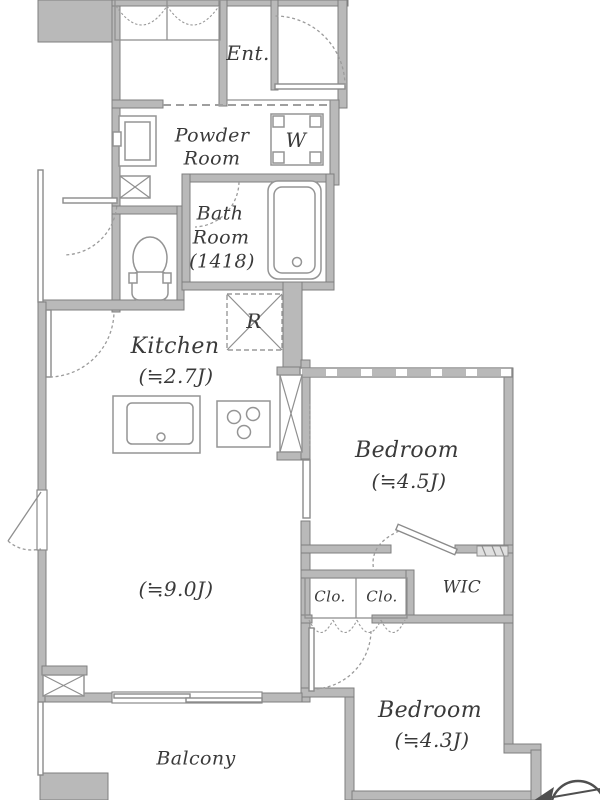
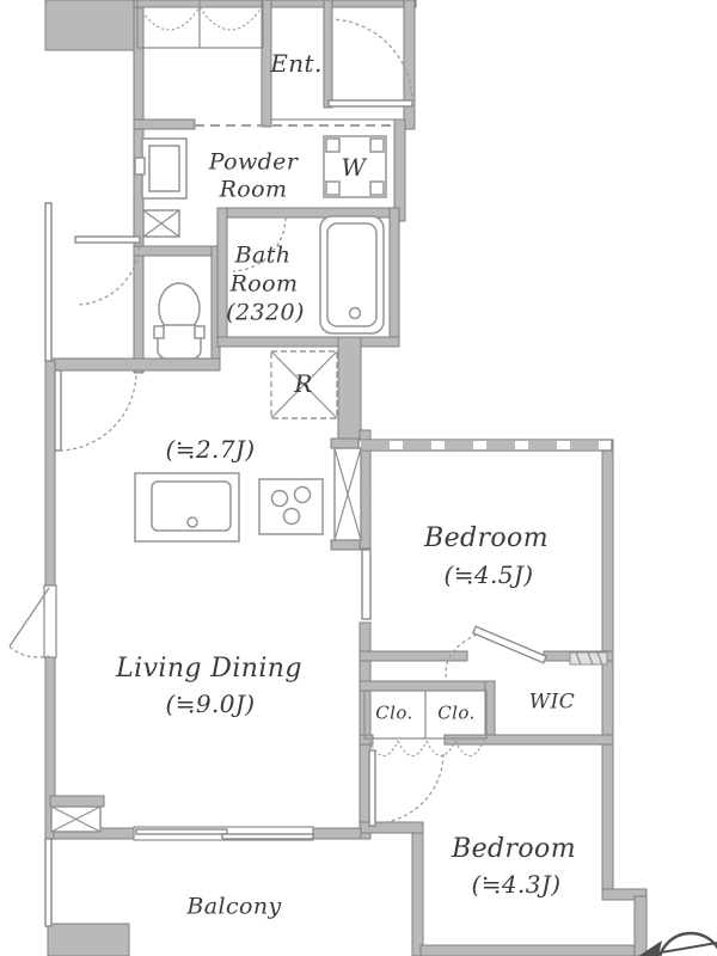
  Ent.
  Powder
  Room
  W
  Bath
  Room
- (1418)
+ (2320)
  R
- Kitchen
  (≒2.7J)
  Bedroom
  (≒4.5J)
+ Living Dining
  (≒9.0J)
  Clo.
  Clo.
  WIC
  Bedroom
  (≒4.3J)
  Balcony
